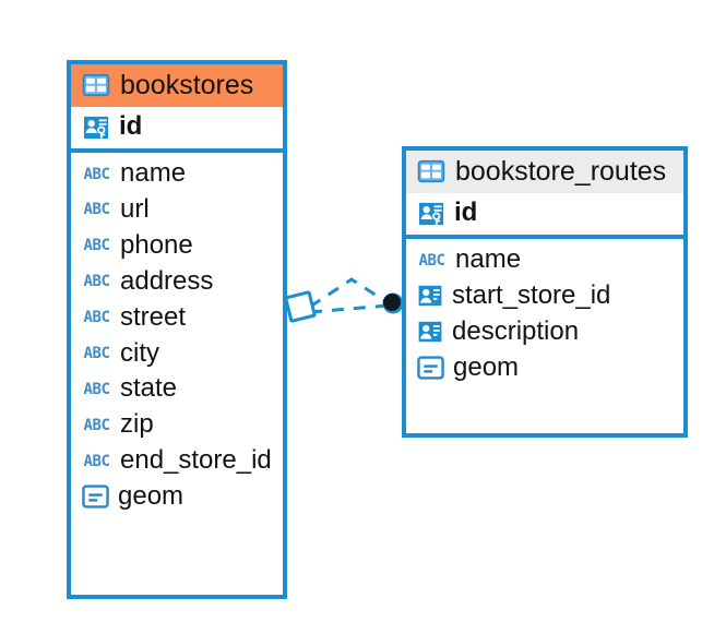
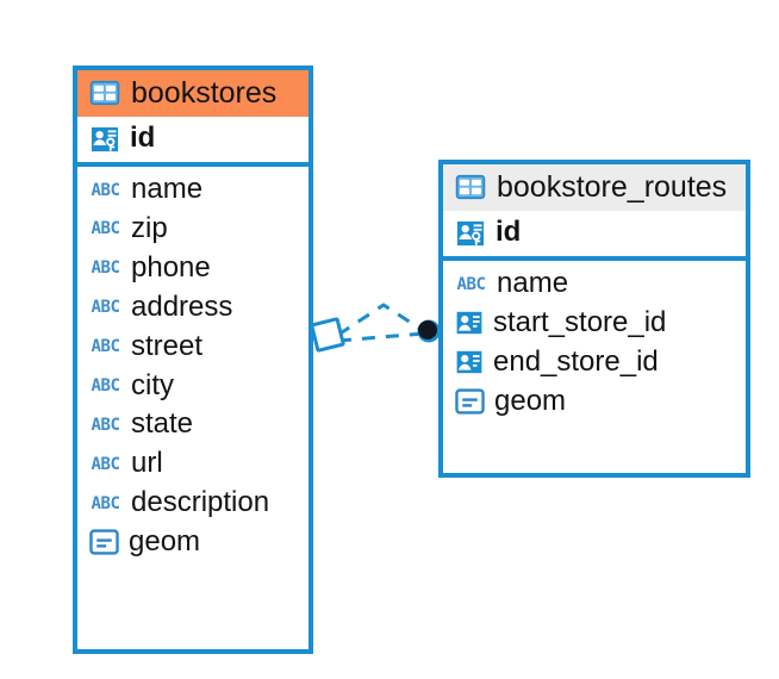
  bookstores
  id
  ABC
  name
  ABC
- url
+ zip
  ABC
  phone
  ABC
  address
  ABC
  street
  ABC
  city
  ABC
  state
  ABC
- zip
+ url
  ABC
- end_store_id
+ description
  geom
  bookstore_routes
  id
  ABC
  name
  start_store_id
- description
+ end_store_id
  geom
